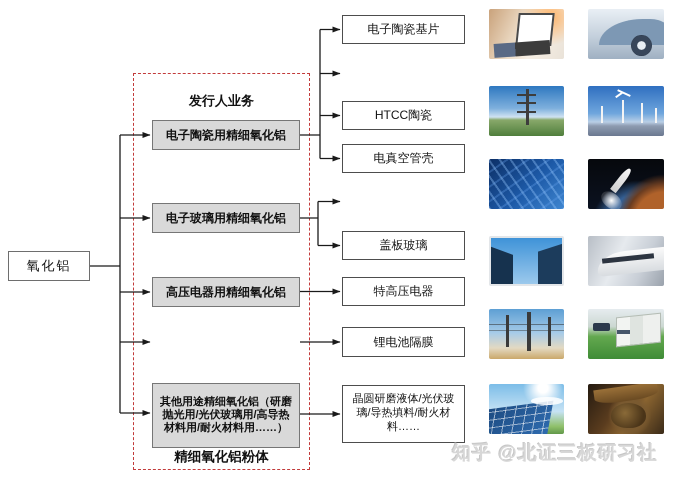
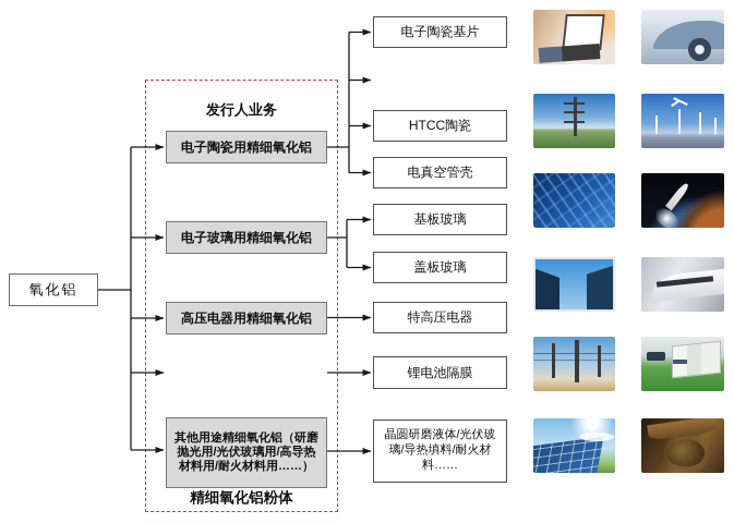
  发行人业务
  精细氧化铝粉体
  氧化铝
  电子陶瓷用精细氧化铝
  电子玻璃用精细氧化铝
  高压电器用精细氧化铝
  其他用途精细氧化铝（研磨抛光用/光伏玻璃用/高导热材料用/耐火材料用……）
  电子陶瓷基片
  HTCC陶瓷
  电真空管壳
+ 基板玻璃
  盖板玻璃
  特高压电器
  锂电池隔膜
  晶圆研磨液体/光伏玻璃/导热填料/耐火材料……
- 知乎 @北证三板研习社
